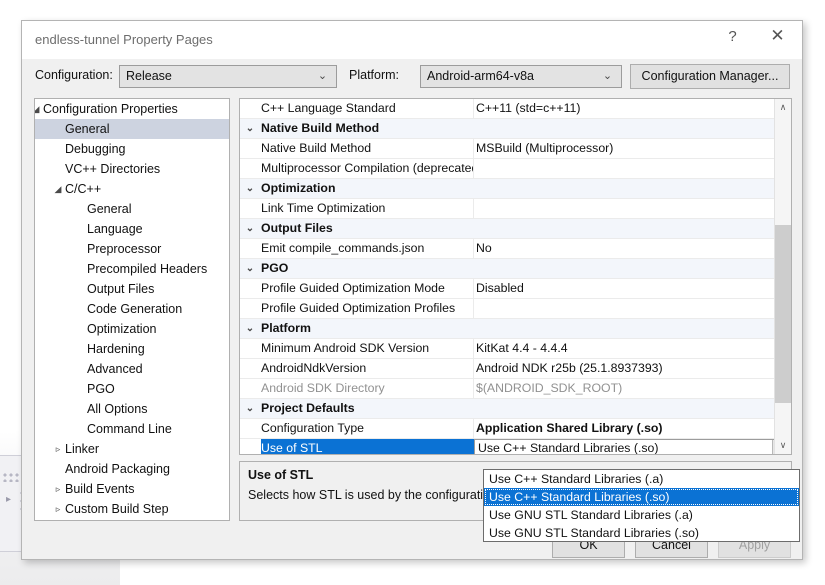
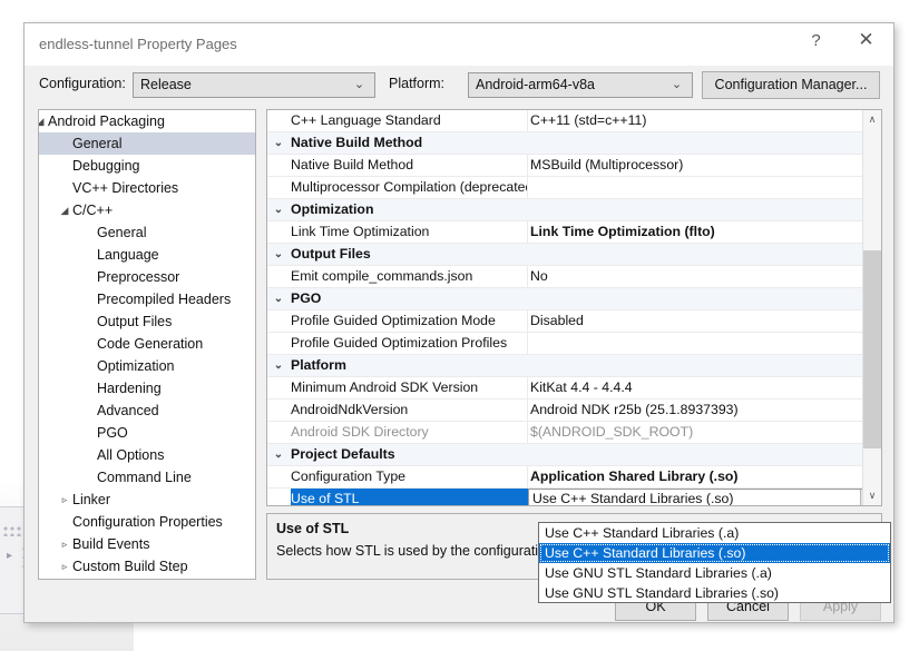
  ▸
  endless-tunnel Property Pages
  ?
  ✕
  Configuration:
  Release
  ⌄
  Platform:
  Android-arm64-v8a
  ⌄
  Configuration Manager...
  ◢
- Configuration Properties
+ Android Packaging
  General
  Debugging
  VC++ Directories
  ◢
  C/C++
  General
  Language
  Preprocessor
  Precompiled Headers
  Output Files
  Code Generation
  Optimization
  Hardening
  Advanced
  PGO
  All Options
  Command Line
  ▹
  Linker
- Android Packaging
+ Configuration Properties
  ▹
  Build Events
  ▹
  Custom Build Step
  C++ Language Standard
  C++11 (std=c++11)
  ⌄
  Native Build Method
  Native Build Method
  MSBuild (Multiprocessor)
  Multiprocessor Compilation (deprecate
  ⌄
  Optimization
  Link Time Optimization
+ Link Time Optimization (flto)
  ⌄
  Output Files
  Emit compile_commands.json
  No
  ⌄
  PGO
  Profile Guided Optimization Mode
  Disabled
  Profile Guided Optimization Profiles
  ⌄
  Platform
  Minimum Android SDK Version
  KitKat 4.4 - 4.4.4
  AndroidNdkVersion
  Android NDK r25b (25.1.8937393)
  Android SDK Directory
  $(ANDROID_SDK_ROOT)
  ⌄
  Project Defaults
  Configuration Type
  Application Shared Library (.so)
  Use of STL
  Use C++ Standard Libraries (.so)
  ∧
  ∨
  Use of STL
  Selects how STL is used by the configurati
  OK
  Cancel
  Apply
  Use C++ Standard Libraries (.a)
  Use C++ Standard Libraries (.so)
  Use GNU STL Standard Libraries (.a)
  Use GNU STL Standard Libraries (.so)
